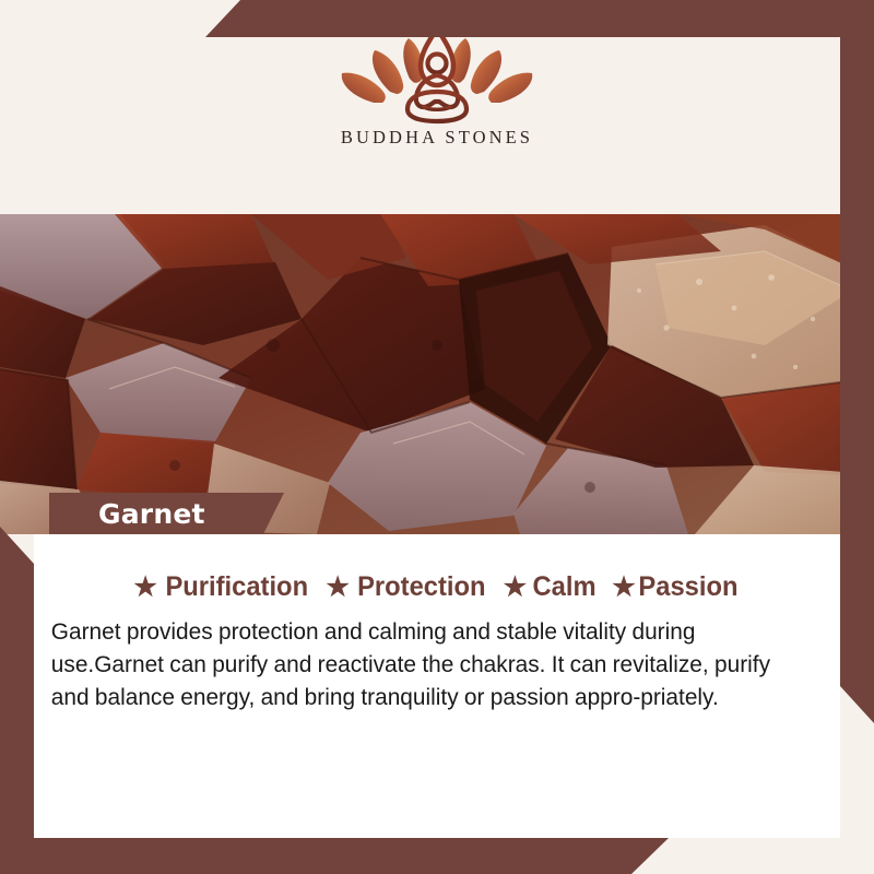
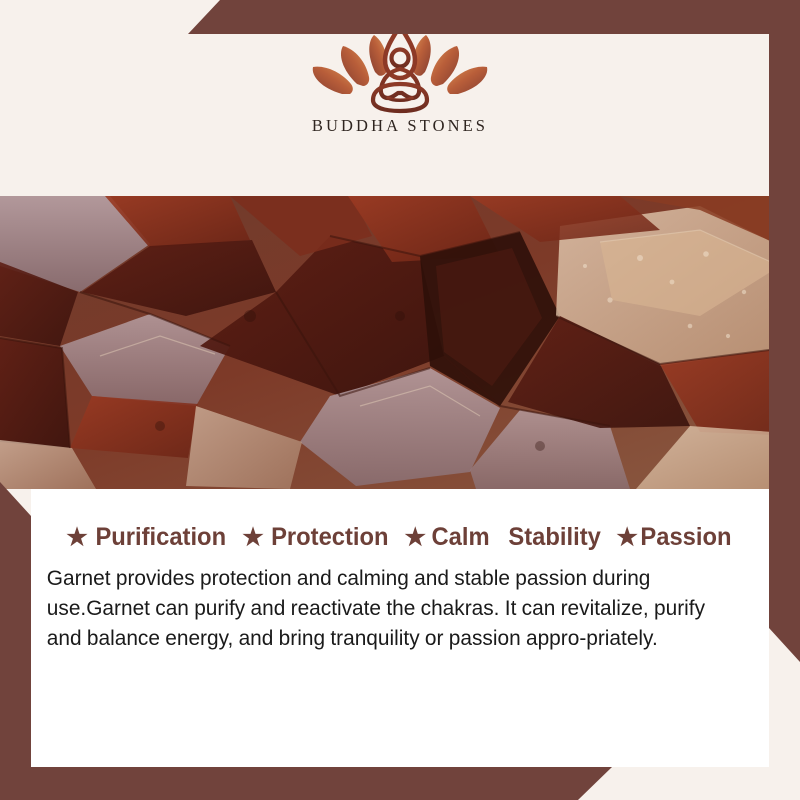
  BUDDHA STONES
- Garnet
  ★
  Purification
  ★
  Protection
  ★
  Calm
+ Stability
  ★
  Passion
- Garnet provides protection and calming and stable vitality during use.Garnet can purify and reactivate the chakras. It can revitalize, purify and balance energy, and bring tranquility or passion appro-priately.
+ Garnet provides protection and calming and stable passion during use.Garnet can purify and reactivate the chakras. It can revitalize, purify and balance energy, and bring tranquility or passion appro-priately.
